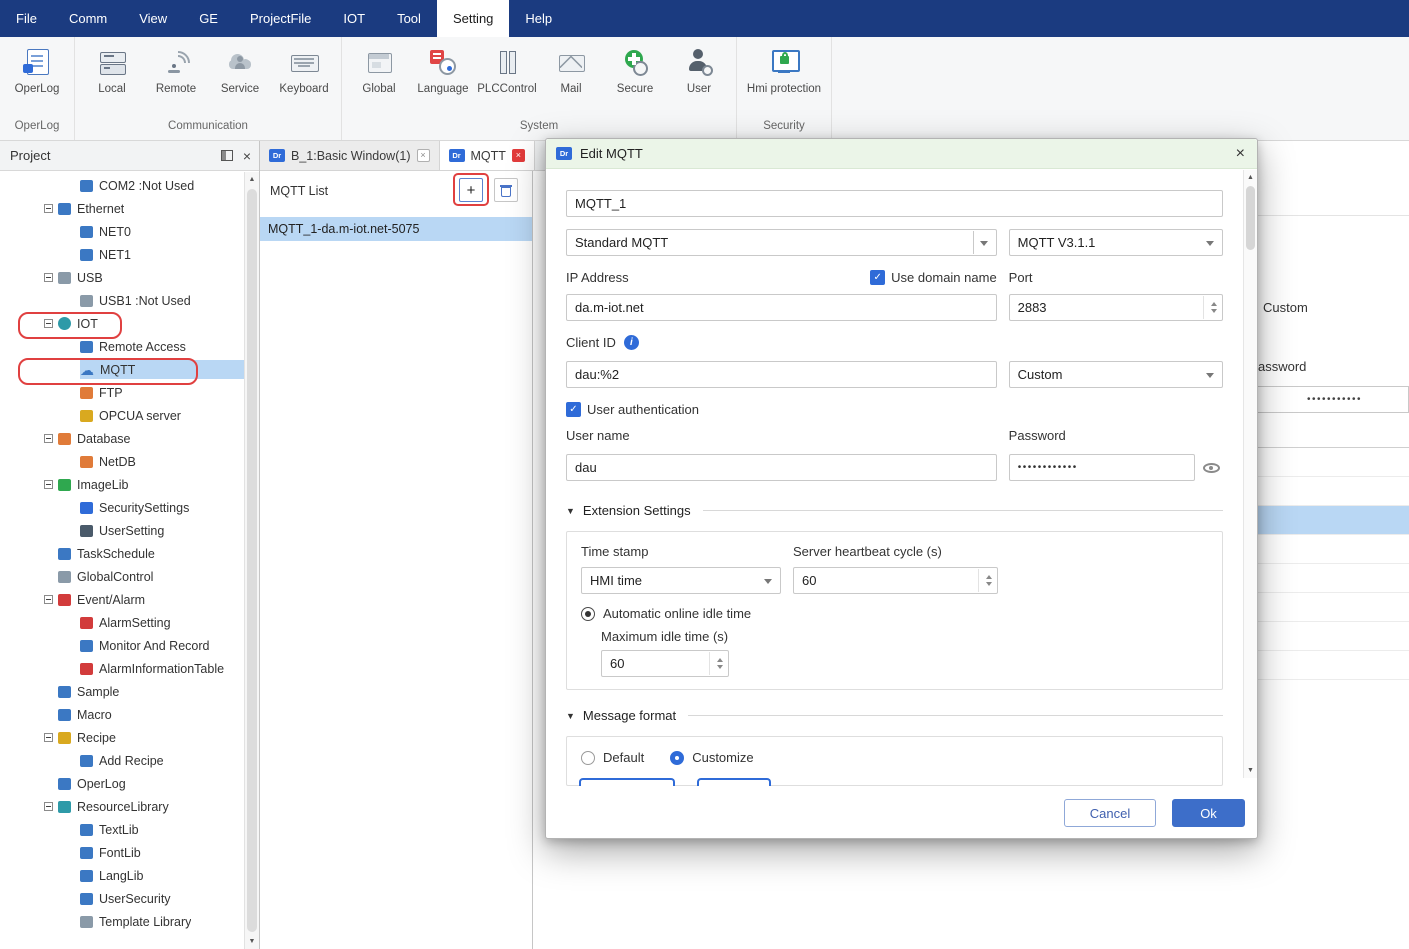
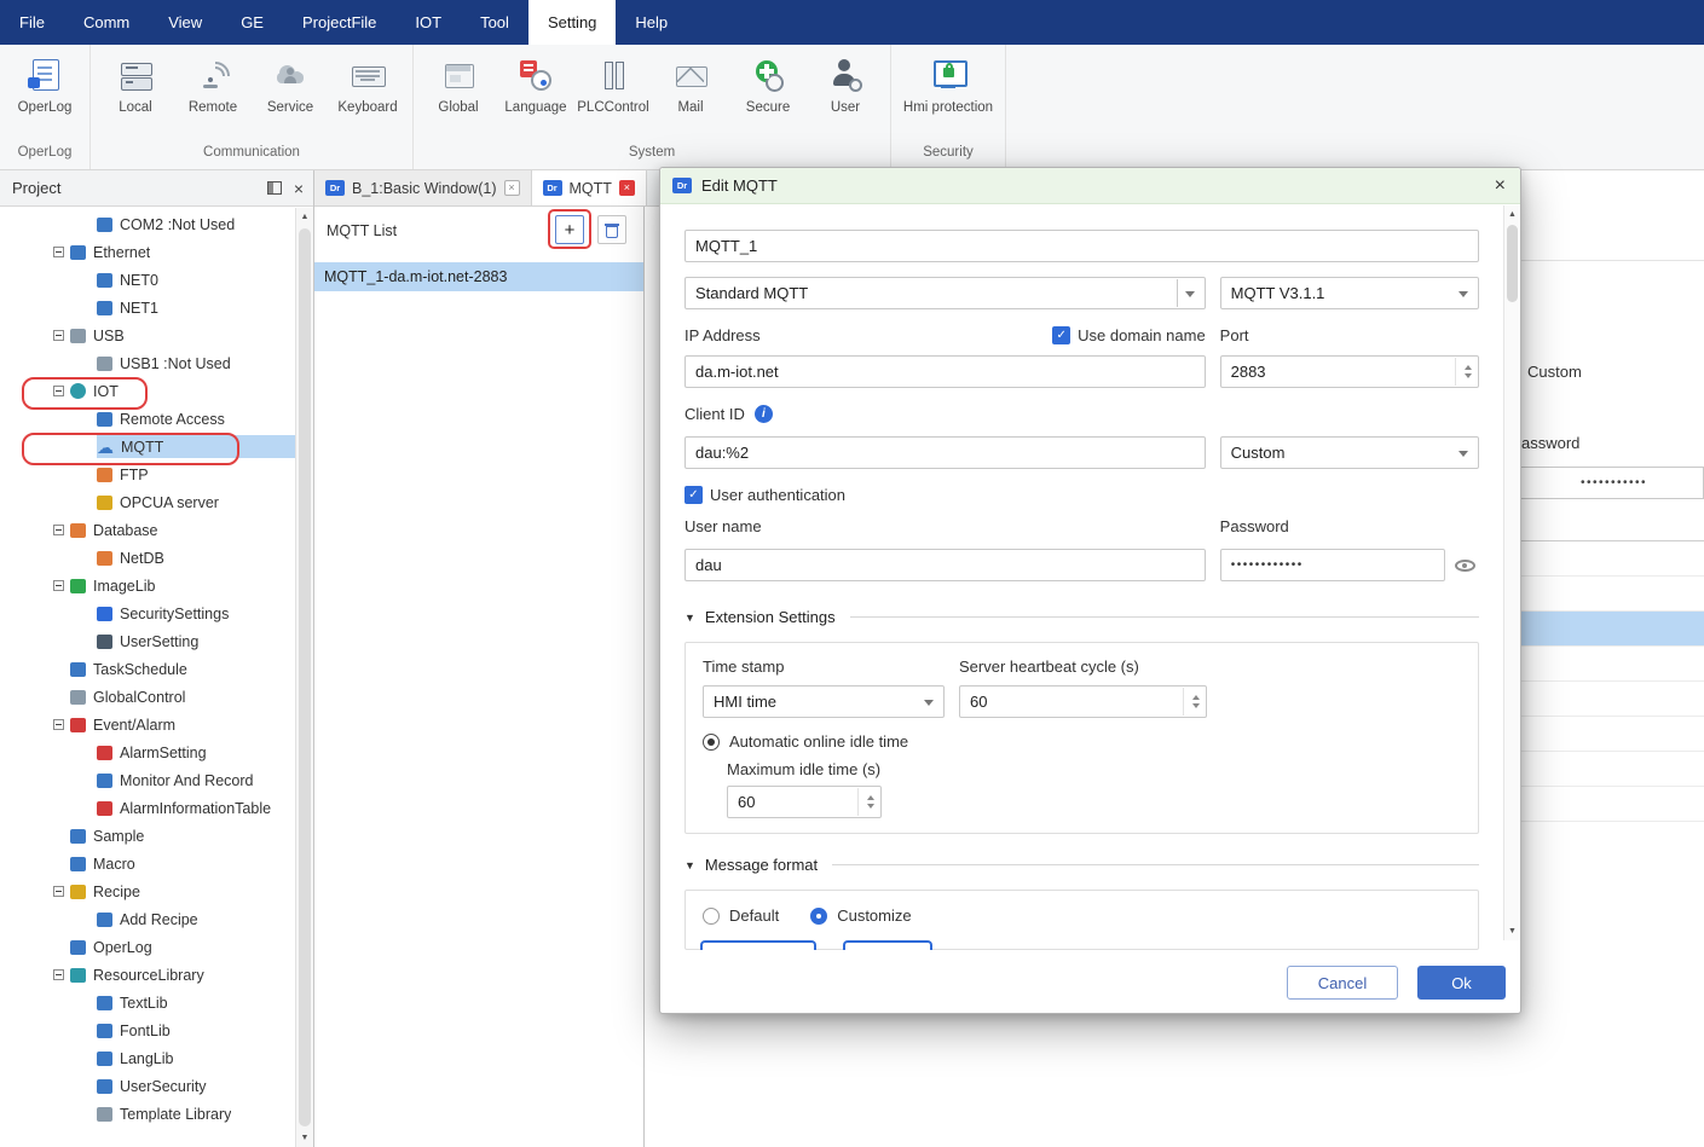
  File
  Comm
  View
  GE
  ProjectFile
  IOT
  Tool
  Setting
  Help
  OperLog
  OperLog
  Local
  Remote
  Service
  Keyboard
  Communication
  Global
  Language
  PLCControl
  Mail
  Secure
  User
  System
  Hmi protection
  Security
  Project
  ×
  COM2 :Not Used
  Ethernet
  NET0
  NET1
  USB
  USB1 :Not Used
  IOT
  Remote Access
  ☁
  MQTT
  FTP
  OPCUA server
  Database
  NetDB
  ImageLib
  SecuritySettings
  UserSetting
  TaskSchedule
  GlobalControl
  Event/Alarm
  AlarmSetting
  Monitor And Record
  AlarmInformationTable
  Sample
  Macro
  Recipe
  Add Recipe
  OperLog
  ResourceLibrary
  TextLib
  FontLib
  LangLib
  UserSecurity
  Template Library
  Custom
  assword
  •••••••••••
  Dr
  B_1:Basic Window(1)
  ×
  Dr
  MQTT
  ×
  MQTT List
  +
- MQTT_1-da.m-iot.net-5075
+ MQTT_1-da.m-iot.net-2883
  Dr
  Edit MQTT
  ×
  MQTT_1
  Standard MQTT
  MQTT V3.1.1
  IP Address
  ✓
  Use domain name
  Port
  da.m-iot.net
  2883
  Client ID
  i
  dau:%2
  Custom
  ✓
  User authentication
  User name
  Password
  dau
  ••••••••••••
  ▼
  Extension Settings
  Time stamp
  Server heartbeat cycle (s)
  HMI time
  60
  Automatic online idle time
  Maximum idle time (s)
  60
  ▼
  Message format
  Default
  Customize
  Cancel
  Ok
